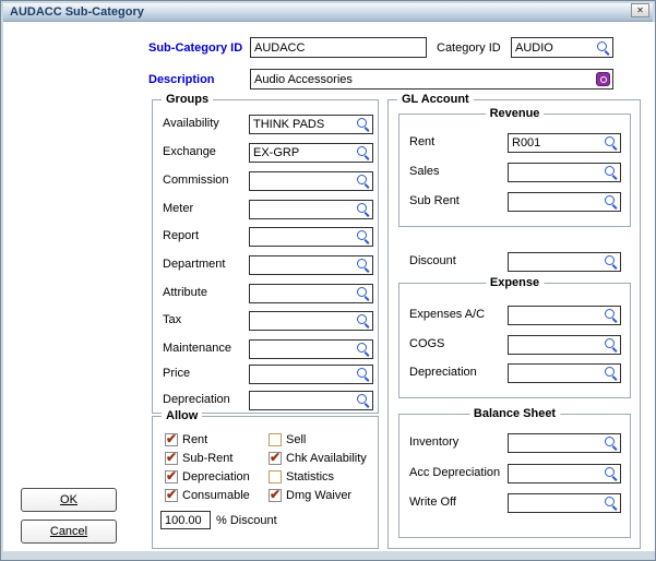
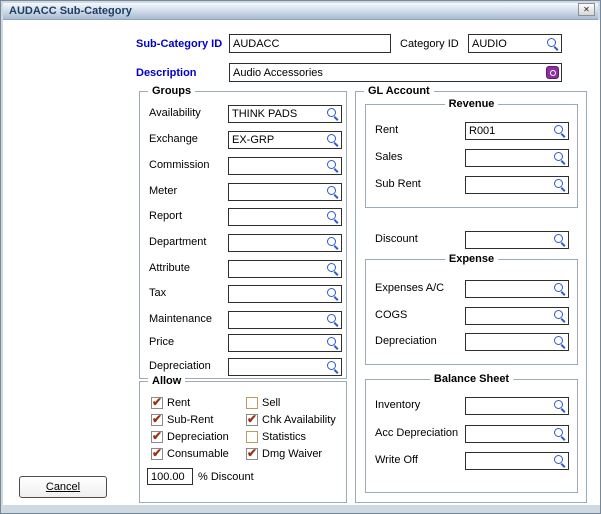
  AUDACC Sub-Category
  ✕
- OK
  Cancel
  Sub-Category ID
  AUDACC
  Category ID
  AUDIO
  Description
  Audio Accessories
  Groups
  Availability
  THINK PADS
  Exchange
  EX-GRP
  Commission
  Meter
  Report
  Department
  Attribute
  Tax
  Maintenance
  Price
  Depreciation
  Allow
  Rent
  Sell
  Sub-Rent
  Chk Availability
  Depreciation
  Statistics
  Consumable
  Dmg Waiver
  100.00
  % Discount
  GL Account
  Revenue
  Rent
  R001
  Sales
  Sub Rent
  Discount
  Expense
  Expenses A/C
  COGS
  Depreciation
  Balance Sheet
  Inventory
  Acc Depreciation
  Write Off
